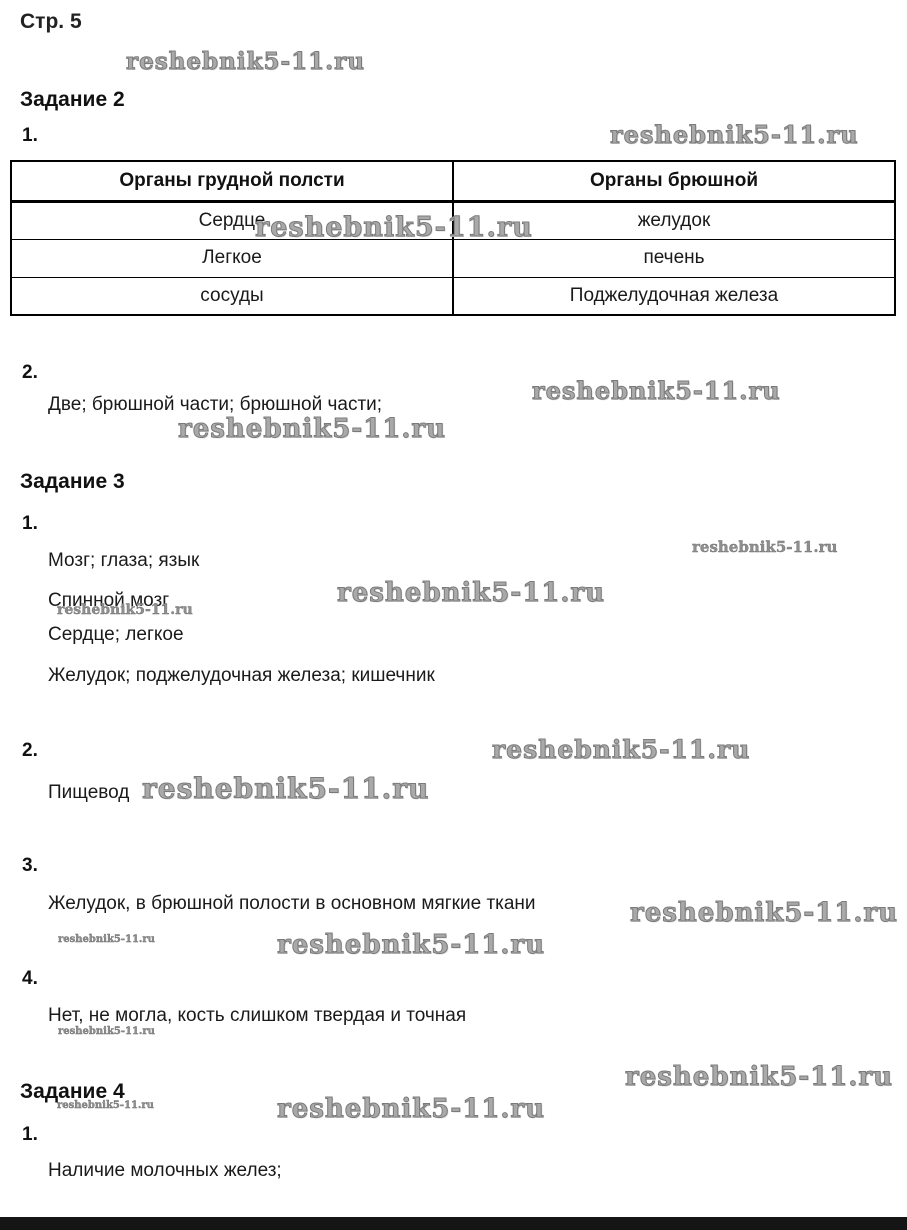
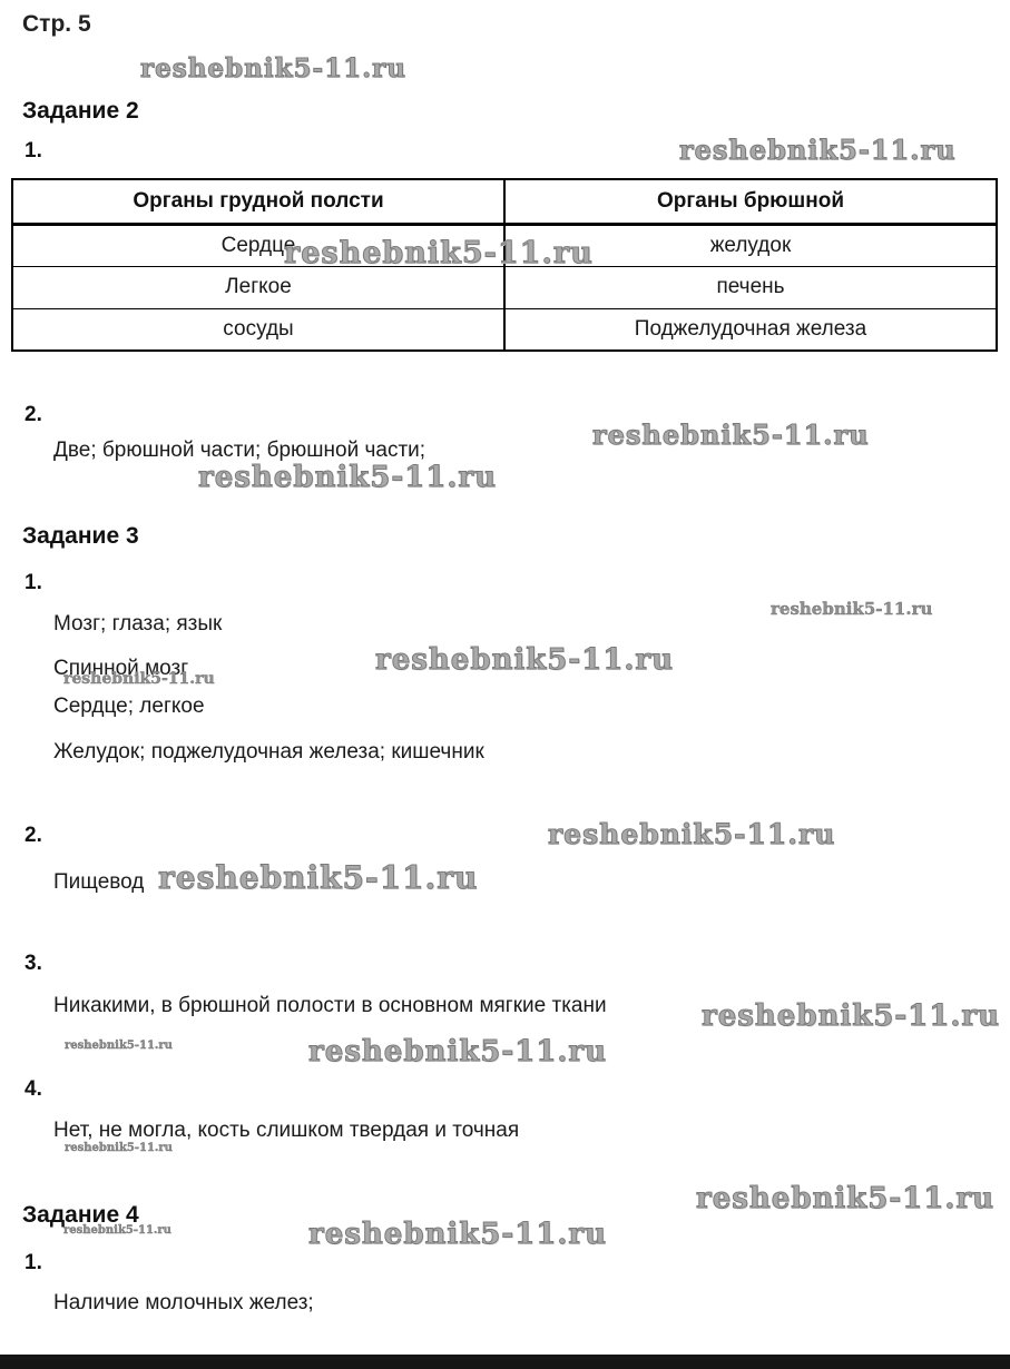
  Стр. 5
  reshebnik5-11.ru
  reshebnik5-11.ru
  reshebnik5-11.ru
  reshebnik5-11.ru
  reshebnik5-11.ru
  reshebnik5-11.ru
  reshebnik5-11.ru
  reshebnik5-11.ru
  reshebnik5-11.ru
  reshebnik5-11.ru
  reshebnik5-11.ru
  reshebnik5-11.ru
  reshebnik5-11.ru
  reshebnik5-11.ru
  reshebnik5-11.ru
  reshebnik5-11.ru
  reshebnik5-11.ru
  Задание 2
  1.
  Органы грудной полсти	Органы брюшной
  Сердце	желудок
  Легкое	печень
  сосуды	Поджелудочная железа
  2.
  Две; брюшной части; брюшной части;
  Задание 3
  1.
  Мозг; глаза; язык
  Спинной мозг
  Сердце; легкое
  Желудок; поджелудочная железа; кишечник
  2.
  Пищевод
  3.
- Желудок, в брюшной полости в основном мягкие ткани
+ Никакими, в брюшной полости в основном мягкие ткани
  4.
  Нет, не могла, кость слишком твердая и точная
  Задание 4
  1.
  Наличие молочных желез;
